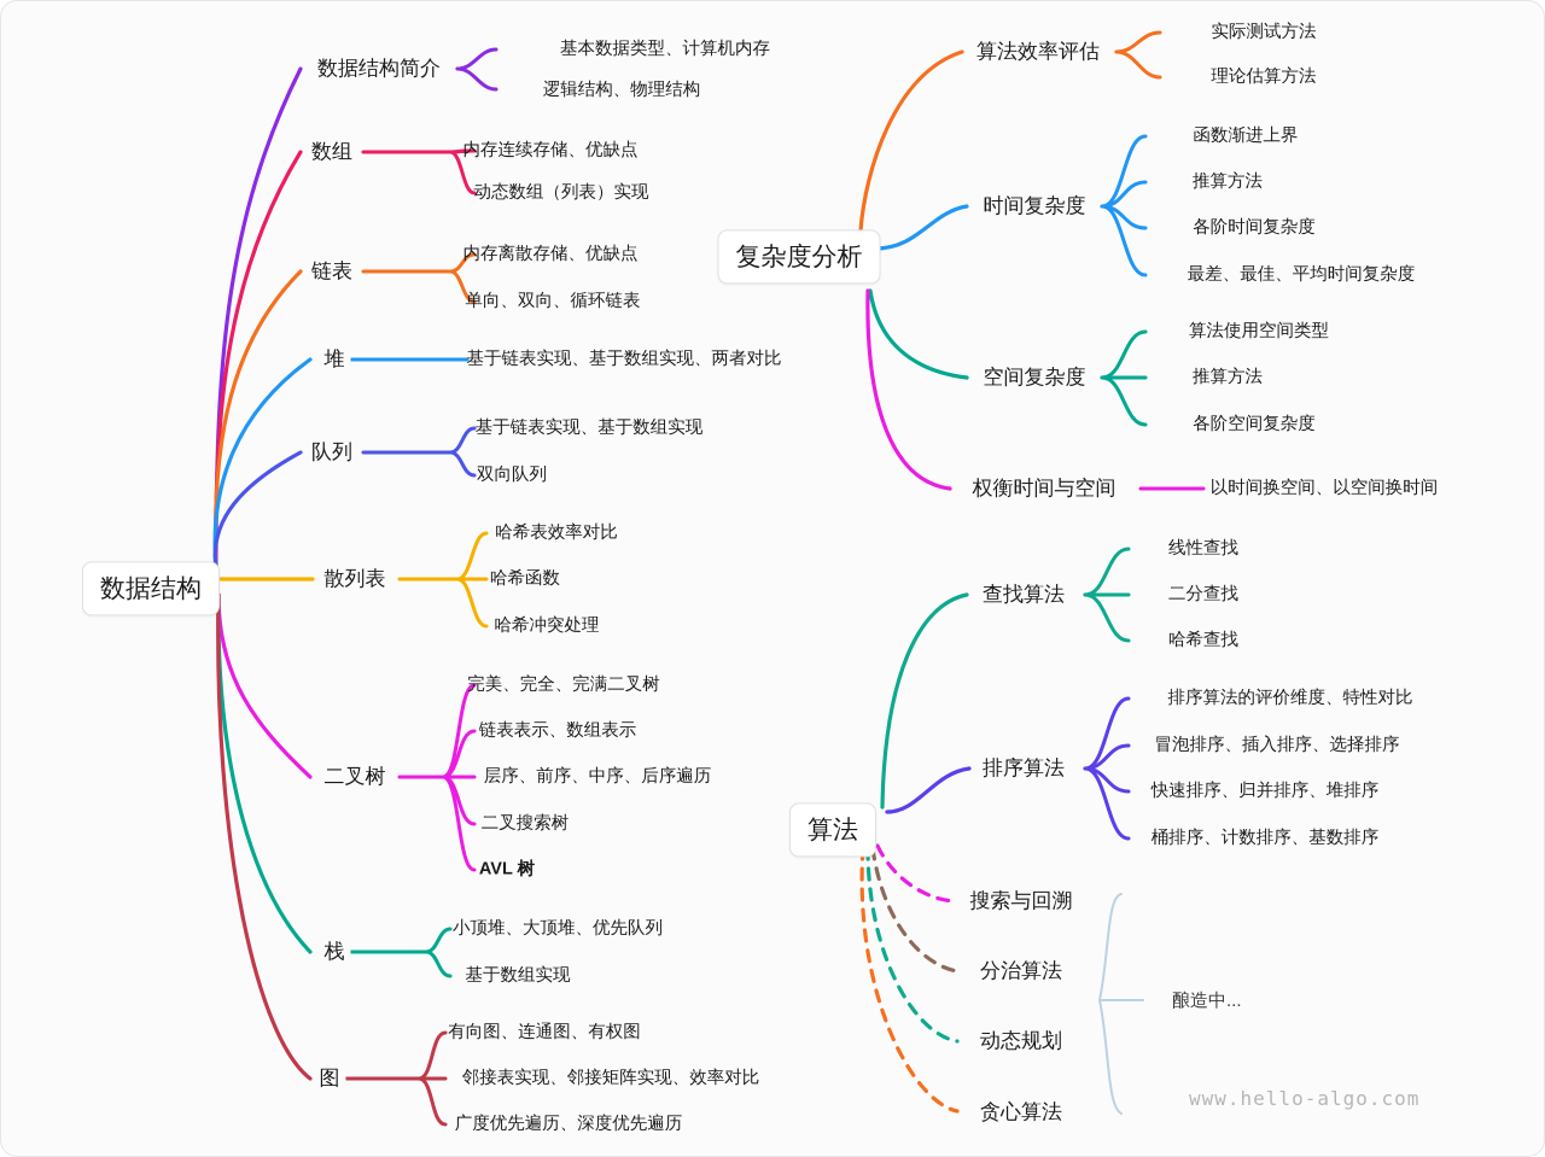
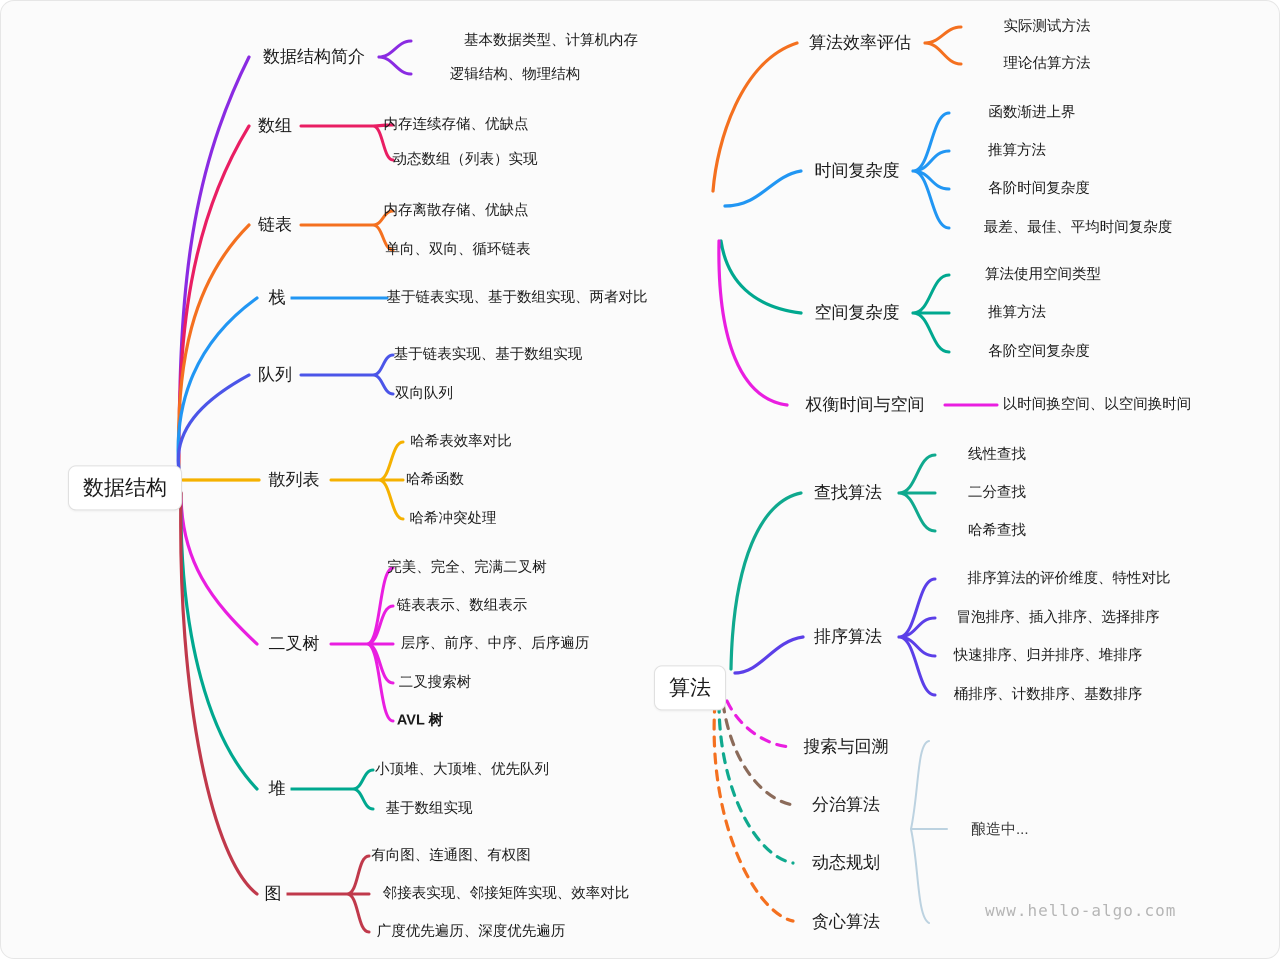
  数据结构
- 复杂度分析
  算法
  数据结构简介
  基本数据类型、计算机内存
  逻辑结构、物理结构
  数组
  内存连续存储、优缺点
  动态数组（列表）实现
  链表
  内存离散存储、优缺点
  单向、双向、循环链表
- 堆
+ 栈
  基于链表实现、基于数组实现、两者对比
  队列
  基于链表实现、基于数组实现
  双向队列
  散列表
  哈希表效率对比
  哈希函数
  哈希冲突处理
  二叉树
  完美、完全、完满二叉树
  链表表示、数组表示
  层序、前序、中序、后序遍历
  二叉搜索树
  AVL 树
- 栈
+ 堆
  小顶堆、大顶堆、优先队列
  基于数组实现
  图
  有向图、连通图、有权图
  邻接表实现、邻接矩阵实现、效率对比
  广度优先遍历、深度优先遍历
  算法效率评估
  实际测试方法
  理论估算方法
  时间复杂度
  函数渐进上界
  推算方法
  各阶时间复杂度
  最差、最佳、平均时间复杂度
  空间复杂度
  算法使用空间类型
  推算方法
  各阶空间复杂度
  权衡时间与空间
  以时间换空间、以空间换时间
  查找算法
  线性查找
  二分查找
  哈希查找
  排序算法
  排序算法的评价维度、特性对比
  冒泡排序、插入排序、选择排序
  快速排序、归并排序、堆排序
  桶排序、计数排序、基数排序
  搜索与回溯
  分治算法
  动态规划
  贪心算法
  酿造中...
  www.hello-algo.com
